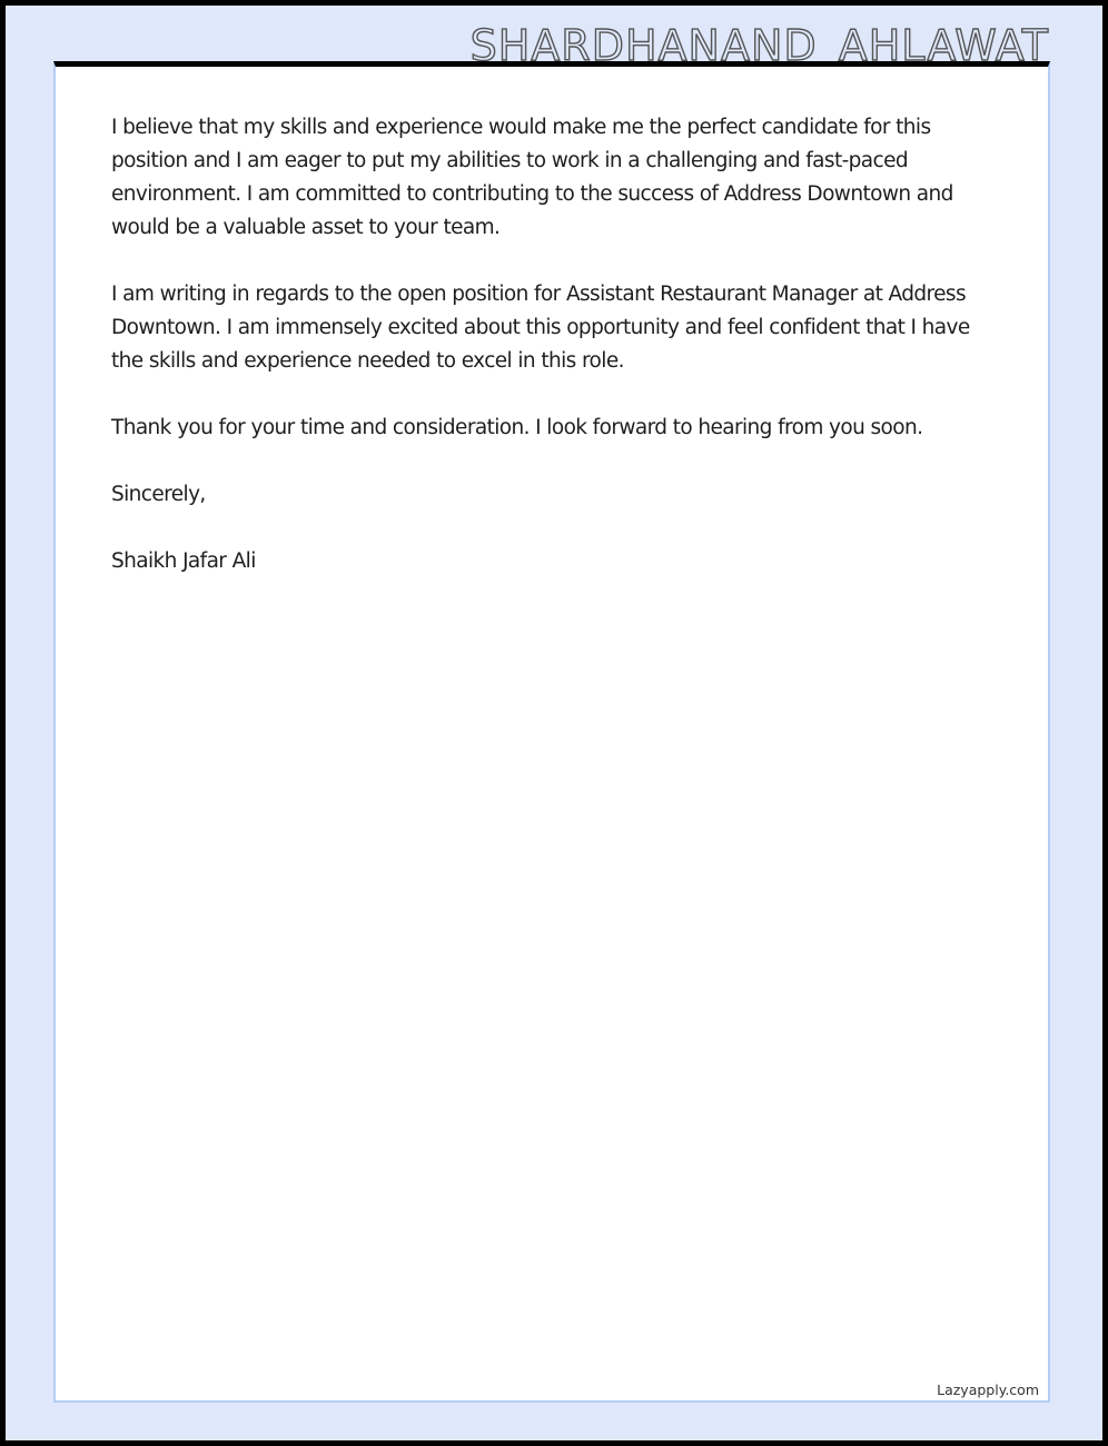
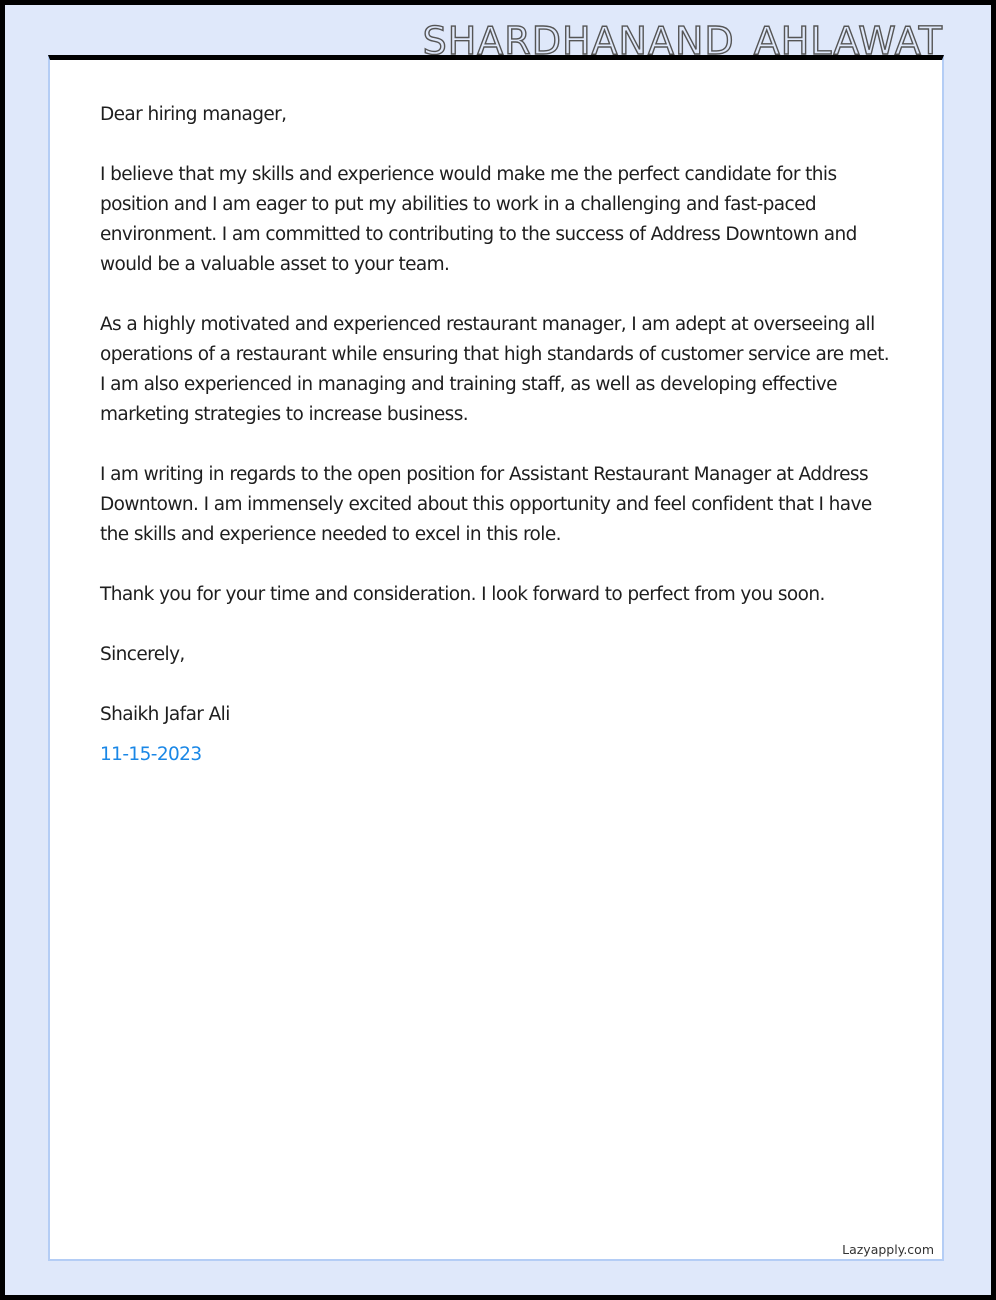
  SHARDHANAND AHLAWAT
+ Dear hiring manager,
  I believe that my skills and experience would make me the perfect candidate for this position and I am eager to put my abilities to work in a challenging and fast-paced environment. I am committed to contributing to the success of Address Downtown and would be a valuable asset to your team.
+ As a highly motivated and experienced restaurant manager, I am adept at overseeing all operations of a restaurant while ensuring that high standards of customer service are met. I am also experienced in managing and training staff, as well as developing effective marketing strategies to increase business.
  I am writing in regards to the open position for Assistant Restaurant Manager at Address Downtown. I am immensely excited about this opportunity and feel confident that I have the skills and experience needed to excel in this role.
- Thank you for your time and consideration. I look forward to hearing from you soon.
+ Thank you for your time and consideration. I look forward to perfect from you soon.
  Sincerely,
  Shaikh Jafar Ali
+ 11-15-2023
  Lazyapply.com
